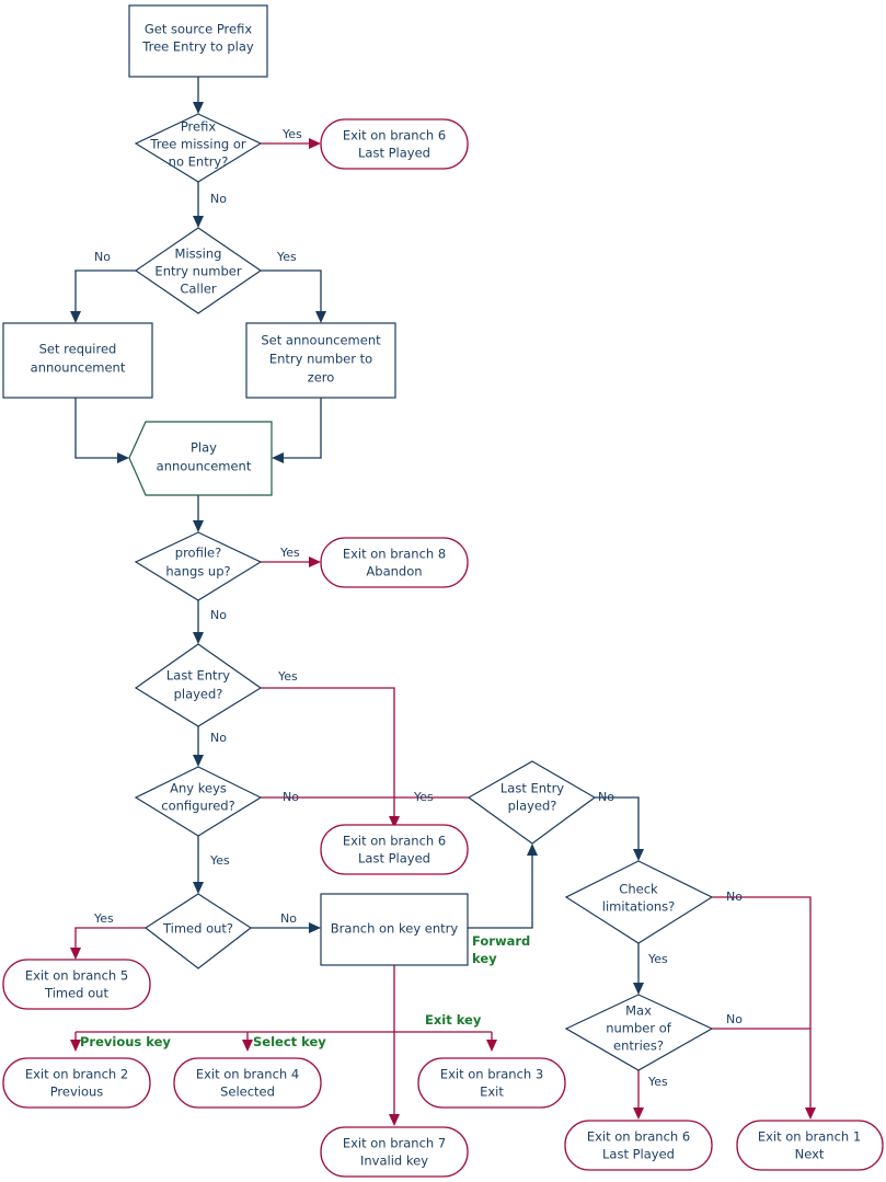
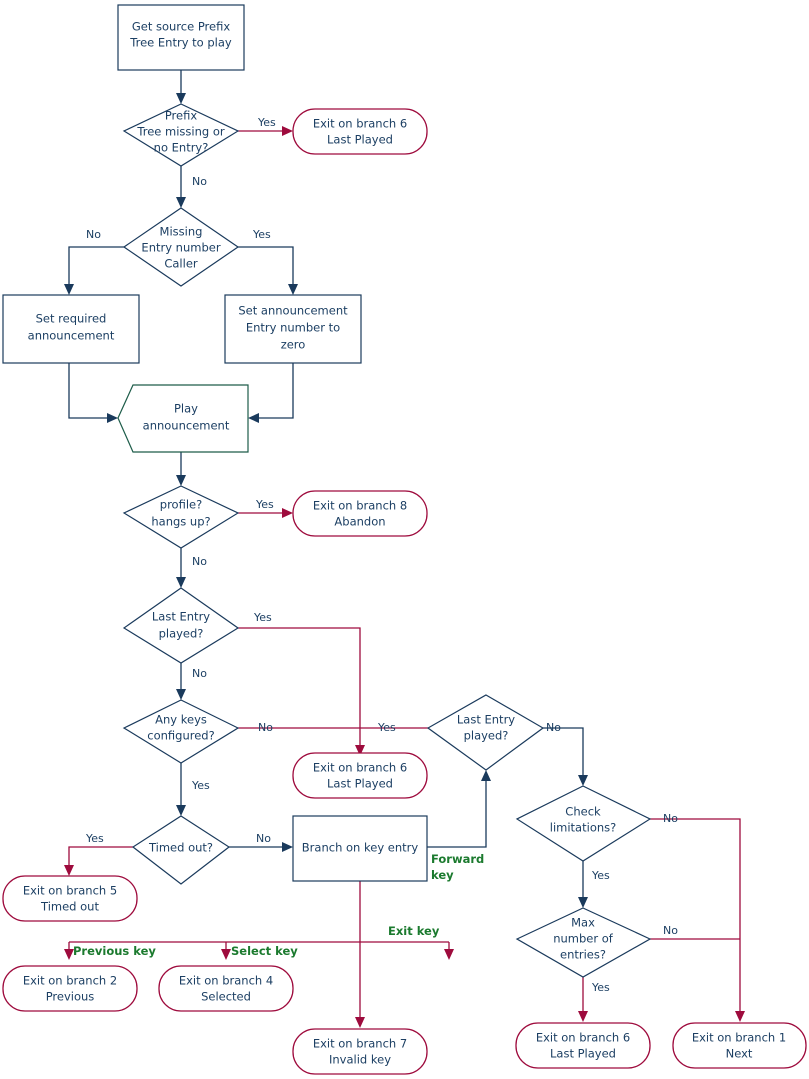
  Get source Prefix
  Tree Entry to play
  Prefix
  Tree missing or
  no Entry?
  Exit on branch 6
  Last Played
  Missing
  Entry number
  Caller
  Set required
  announcement
  Set announcement
  Entry number to
  zero
  Play
  announcement
  profile?
  hangs up?
  Exit on branch 8
  Abandon
  Last Entry
  played?
  Any keys
  configured?
  Exit on branch 6
  Last Played
  Last Entry
  played?
  Check
  limitations?
  Timed out?
  Branch on key entry
  Max
  number of
  entries?
  Exit on branch 5
  Timed out
  Exit on branch 2
  Previous
  Exit on branch 4
  Selected
- Exit on branch 3
- Exit
  Exit on branch 7
  Invalid key
  Exit on branch 6
  Last Played
  Exit on branch 1
  Next
  Yes
  No
  No
  Yes
  Yes
  No
  Yes
  No
  No
  Yes
  Yes
  No
  No
  Yes
  Yes
  No
  No
  Yes
  Forward
  key
  Previous key
  Select key
  Exit key
